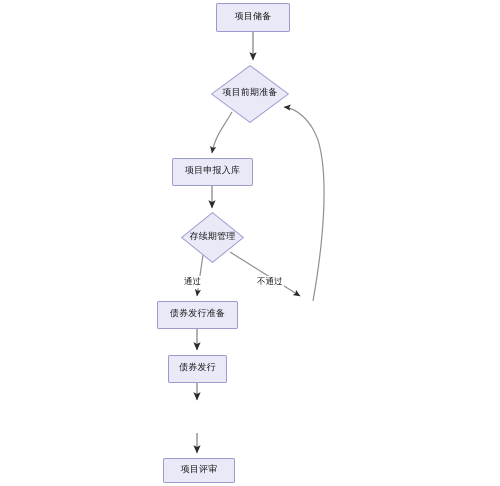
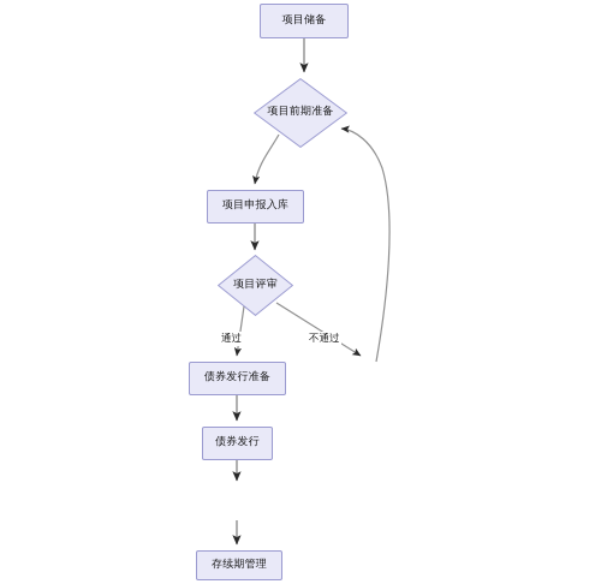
  项目储备
  项目前期准备
  项目申报入库
- 存续期管理
+ 项目评审
  债券发行准备
  债券发行
- 项目评审
+ 存续期管理
  通过
  不通过
